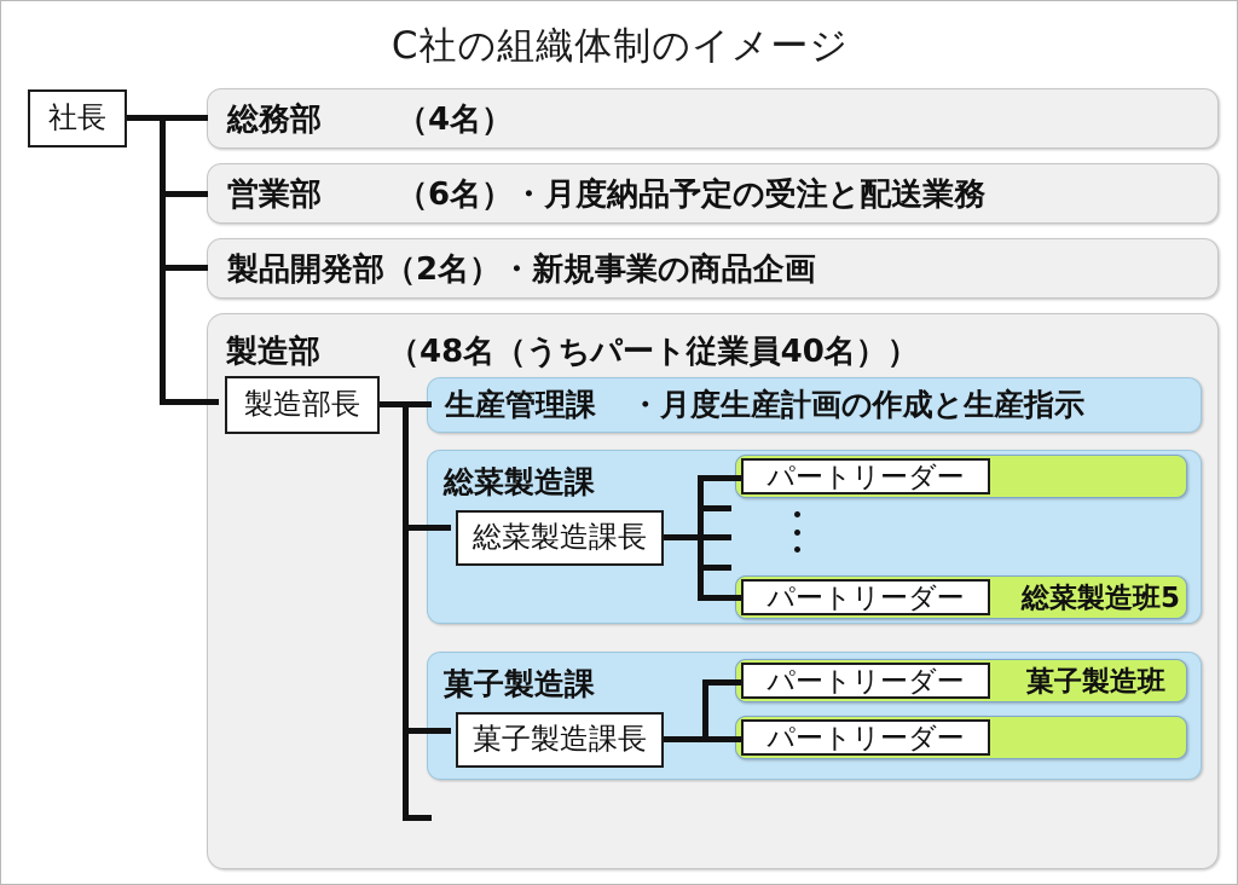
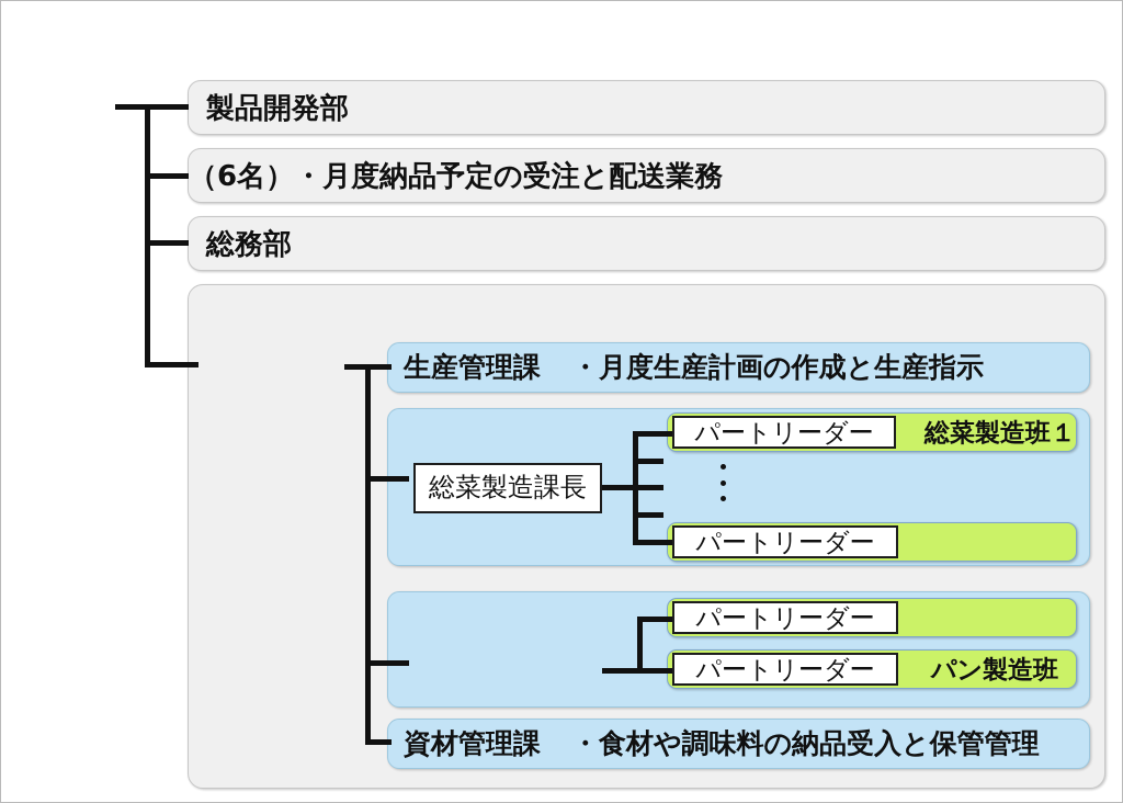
- C社の組織体制のイメージ
- 社長
- 総務部
+ 製品開発部
- （4名）
- 営業部
  （6名）・月度納品予定の受注と配送業務
- 製品開発部
+ 総務部
- （2名）・新規事業の商品企画
- 製造部
- （48名（うちパート従業員40名））
- 製造部長
  生産管理課
  ・月度生産計画の作成と生産指示
- 総菜製造課
  総菜製造課長
  パートリーダー
+ 総菜製造班１
  パートリーダー
- 総菜製造班5
- 菓子製造課
- 菓子製造課長
  パートリーダー
- 菓子製造班
  パートリーダー
+ パン製造班
+ 資材管理課
+ ・食材や調味料の納品受入と保管管理
